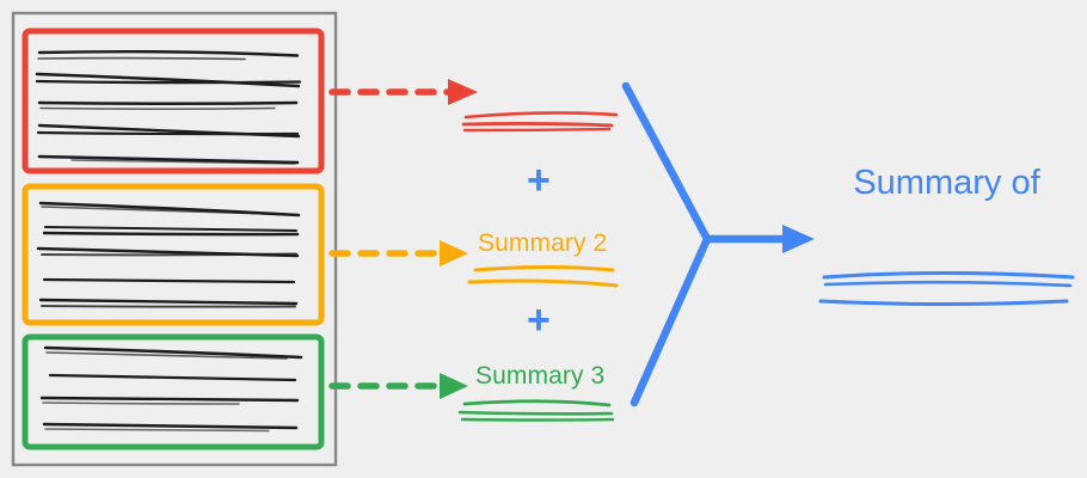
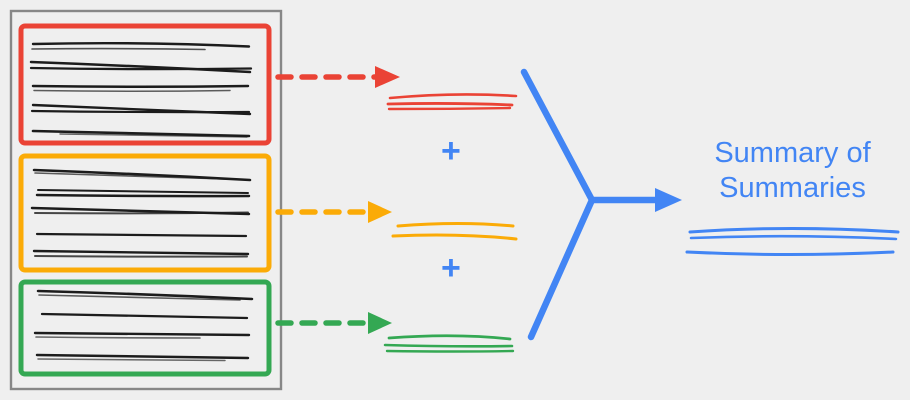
- Summary 2
- Summary 3
  +
  +
  Summary of
+ Summaries
